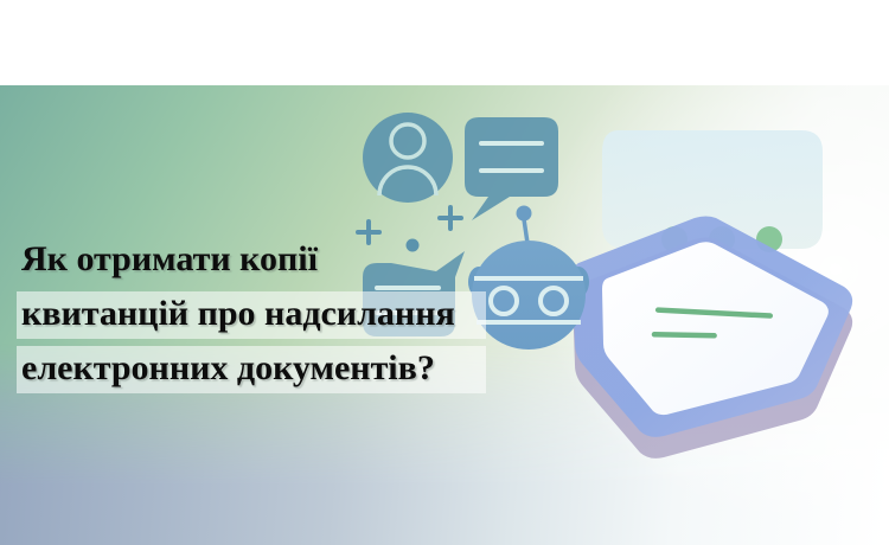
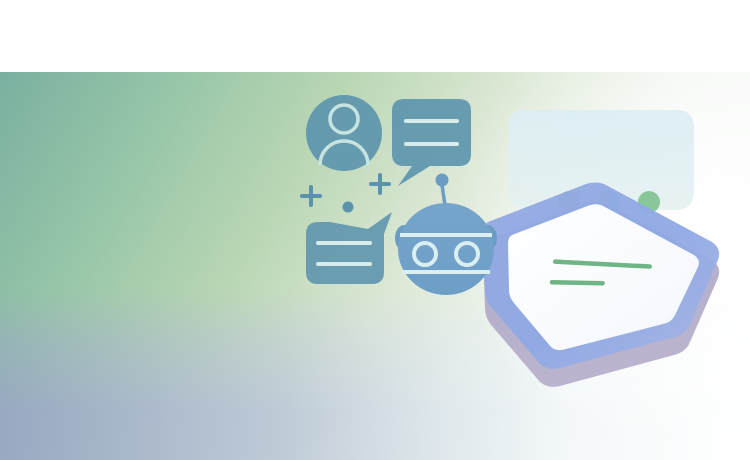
- Як отримати копії
- квитанцій про надсилання
- електронних документів?
